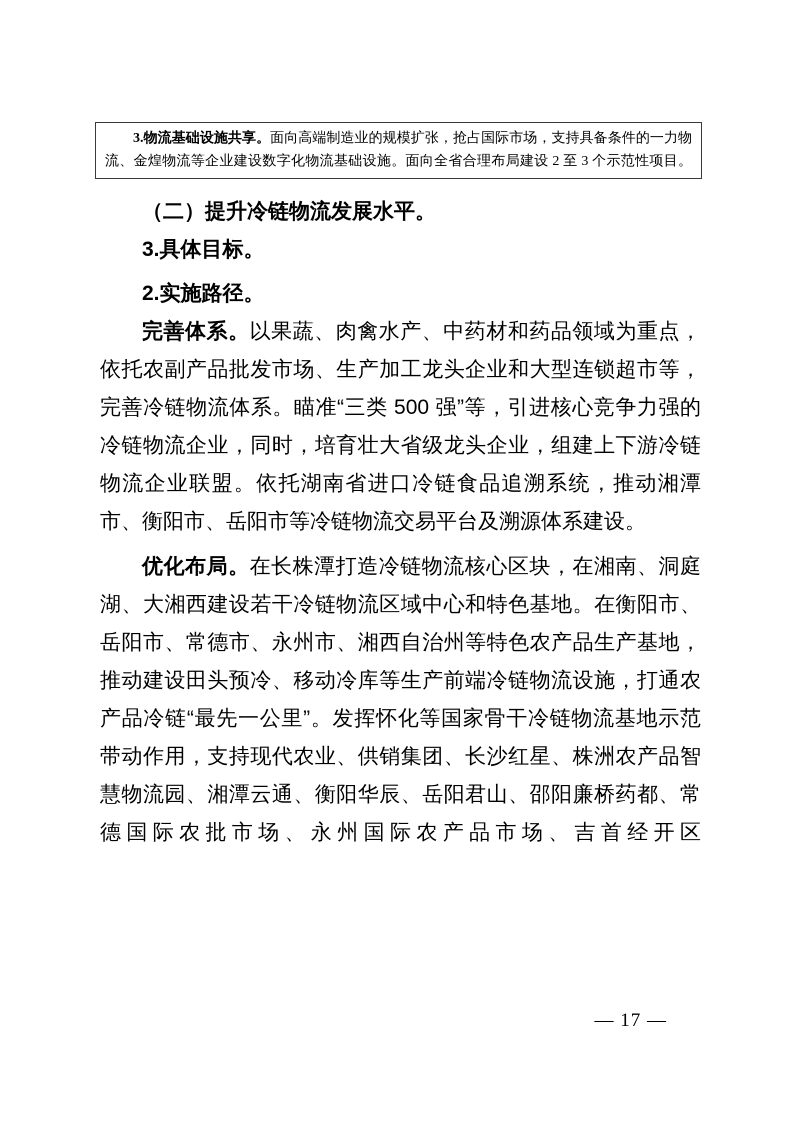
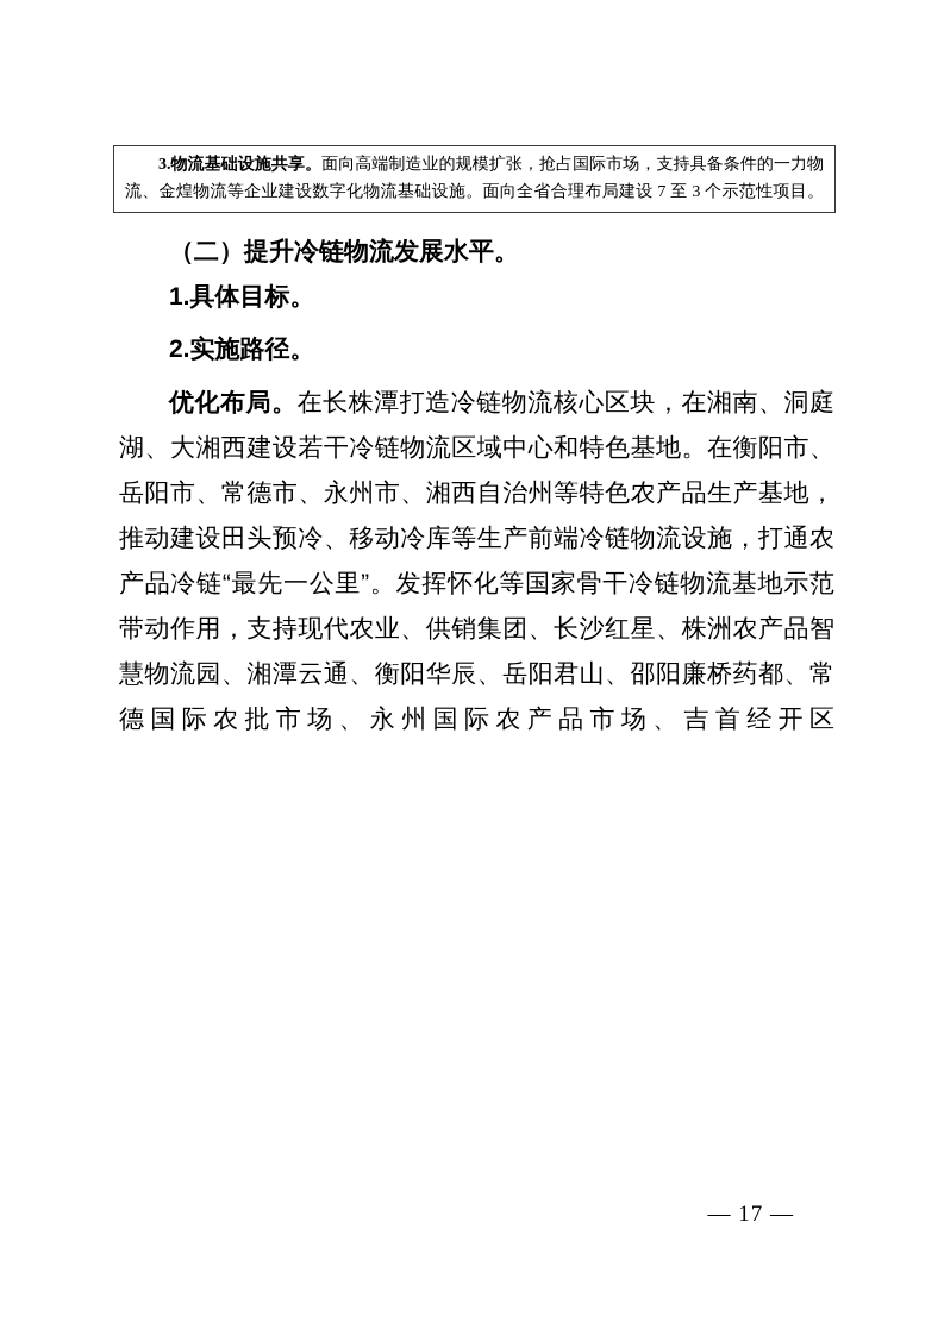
- 3.物流基础设施共享。面向高端制造业的规模扩张，抢占国际市场，支持具备条件的一力物流、金煌物流等企业建设数字化物流基础设施。面向全省合理布局建设 2 至 3 个示范性项目。
+ 3.物流基础设施共享。面向高端制造业的规模扩张，抢占国际市场，支持具备条件的一力物流、金煌物流等企业建设数字化物流基础设施。面向全省合理布局建设 7 至 3 个示范性项目。
  （二）提升冷链物流发展水平。
- 3.具体目标。
+ 1.具体目标。
  2.实施路径。
- 完善体系。以果蔬、肉禽水产、中药材和药品领域为重点，依托农副产品批发市场、生产加工龙头企业和大型连锁超市等，完善冷链物流体系。瞄准“三类 500 强”等，引进核心竞争力强的冷链物流企业，同时，培育壮大省级龙头企业，组建上下游冷链物流企业联盟。依托湖南省进口冷链食品追溯系统，推动湘潭市、衡阳市、岳阳市等冷链物流交易平台及溯源体系建设。
  优化布局。在长株潭打造冷链物流核心区块，在湘南、洞庭湖、大湘西建设若干冷链物流区域中心和特色基地。在衡阳市、岳阳市、常德市、永州市、湘西自治州等特色农产品生产基地，推动建设田头预冷、移动冷库等生产前端冷链物流设施，打通农产品冷链“最先一公里”。发挥怀化等国家骨干冷链物流基地示范带动作用，支持现代农业、供销集团、长沙红星、株洲农产品智慧物流园、湘潭云通、衡阳华辰、岳阳君山、邵阳廉桥药都、常德国际农批市场、永州国际农产品市场、吉首经开区
  — 17 —
